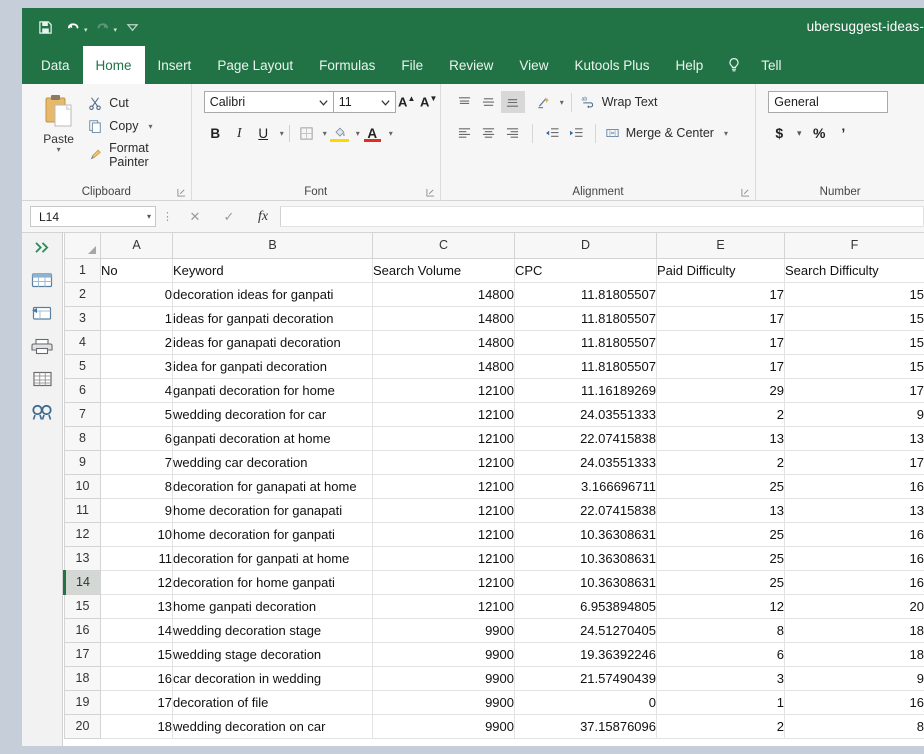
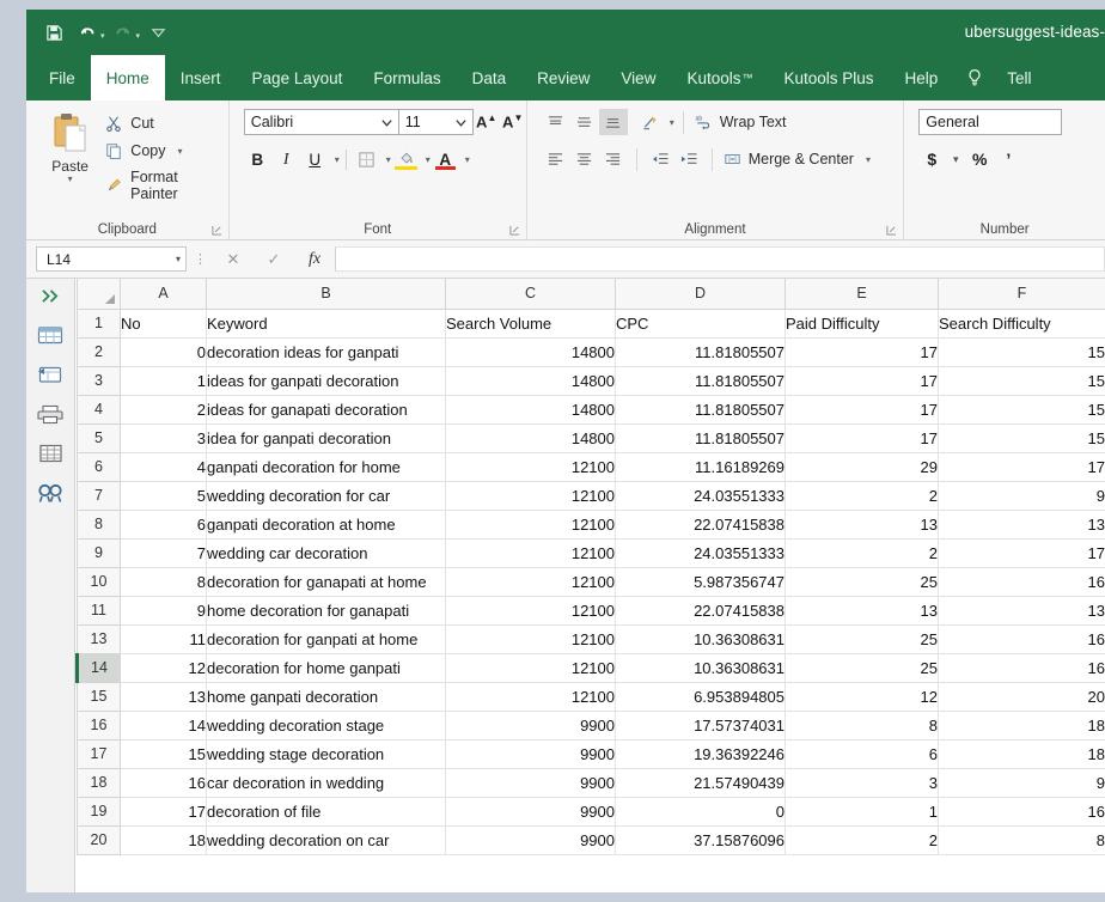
  ubersuggest-ideas-
- Data
+ File
  Home
  Insert
  Page Layout
  Formulas
- File
+ Data
  Review
  View
+ Kutools
+ ™
  Kutools Plus
  Help
  Tell
  Paste
  ▾
  Cut
  Copy
  ▾
  Format Painter
  Clipboard
  Calibri
  11
  A▲
  A▼
  B
  I
  U
  ▾
  ▾
  ▾
  A
  ▾
  Font
  ▾
  Wrap Text
  Merge & Center
  ▾
  Alignment
  General
  $
  ▾
  %
  ’
  Number
  L14
  ▾
  ⋮
  ✕
  ✓
  fx
  	A	B	C	D	E	F
  1	No	Keyword	Search Volume	CPC	Paid Difficulty	Search Difficulty
  2	0	decoration ideas for ganpati	14800	11.81805507	17	15
  3	1	ideas for ganpati decoration	14800	11.81805507	17	15
  4	2	ideas for ganapati decoration	14800	11.81805507	17	15
  5	3	idea for ganpati decoration	14800	11.81805507	17	15
  6	4	ganpati decoration for home	12100	11.16189269	29	17
  7	5	wedding decoration for car	12100	24.03551333	2	9
  8	6	ganpati decoration at home	12100	22.07415838	13	13
  9	7	wedding car decoration	12100	24.03551333	2	17
- 10	8	decoration for ganapati at home	12100	3.166696711	25	16
+ 10	8	decoration for ganapati at home	12100	5.987356747	25	16
  11	9	home decoration for ganapati	12100	22.07415838	13	13
- 12	10	home decoration for ganpati	12100	10.36308631	25	16
  13	11	decoration for ganpati at home	12100	10.36308631	25	16
  14	12	decoration for home ganpati	12100	10.36308631	25	16
  15	13	home ganpati decoration	12100	6.953894805	12	20
- 16	14	wedding decoration stage	9900	24.51270405	8	18
+ 16	14	wedding decoration stage	9900	17.57374031	8	18
  17	15	wedding stage decoration	9900	19.36392246	6	18
  18	16	car decoration in wedding	9900	21.57490439	3	9
  19	17	decoration of file	9900	0	1	16
  20	18	wedding decoration on car	9900	37.15876096	2	8
